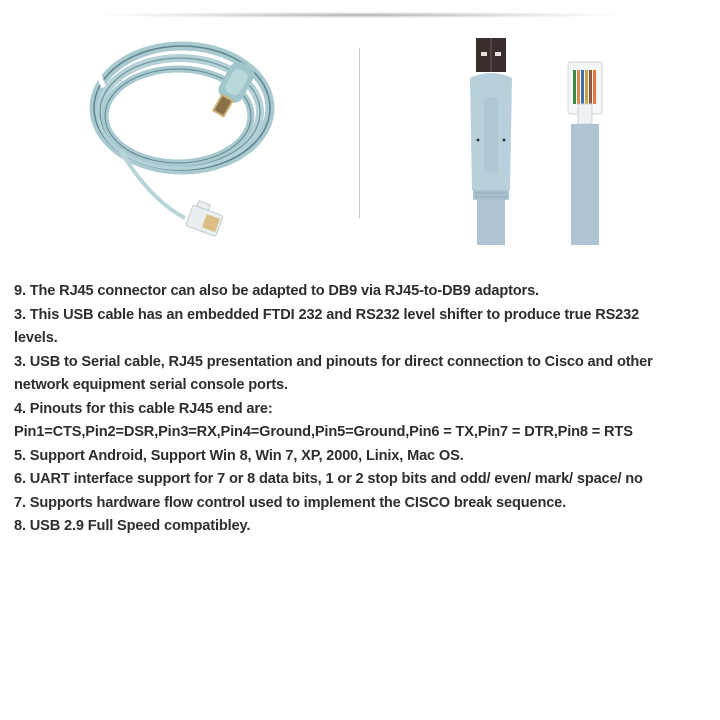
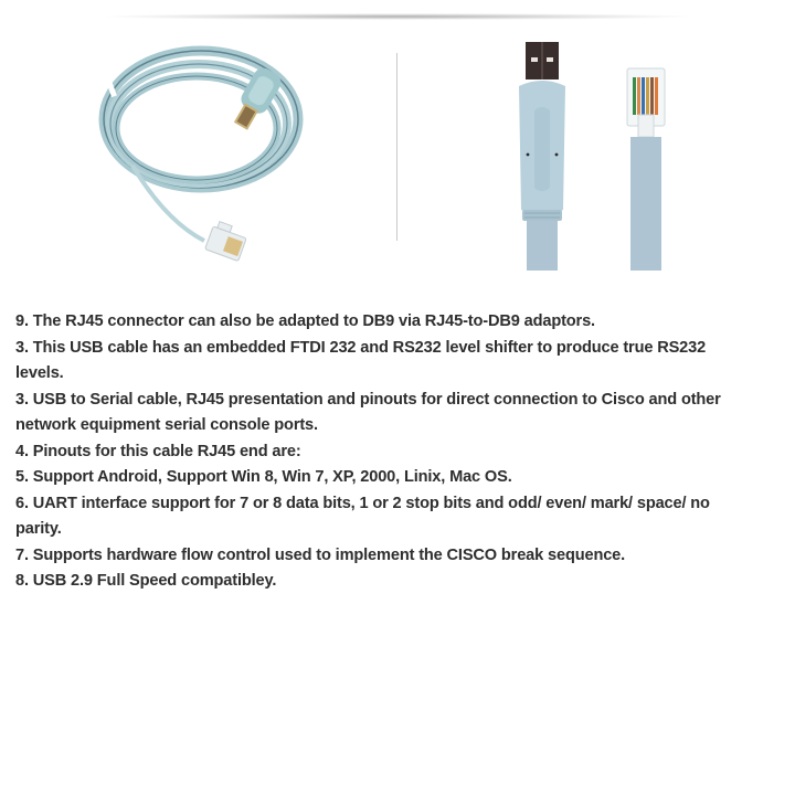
  9. The RJ45 connector can also be adapted to DB9 via RJ45-to-DB9 adaptors.
  3. This USB cable has an embedded FTDI 232 and RS232 level shifter to produce true RS232
  levels.
  3. USB to Serial cable, RJ45 presentation and pinouts for direct connection to Cisco and other
  network equipment serial console ports.
  4. Pinouts for this cable RJ45 end are:
- Pin1=CTS,Pin2=DSR,Pin3=RX,Pin4=Ground,Pin5=Ground,Pin6 = TX,Pin7 = DTR,Pin8 = RTS
  5. Support Android, Support Win 8, Win 7, XP, 2000, Linix, Mac OS.
  6. UART interface support for 7 or 8 data bits, 1 or 2 stop bits and odd/ even/ mark/ space/ no
+ parity.
  7. Supports hardware flow control used to implement the CISCO break sequence.
  8. USB 2.9 Full Speed compatibley.
